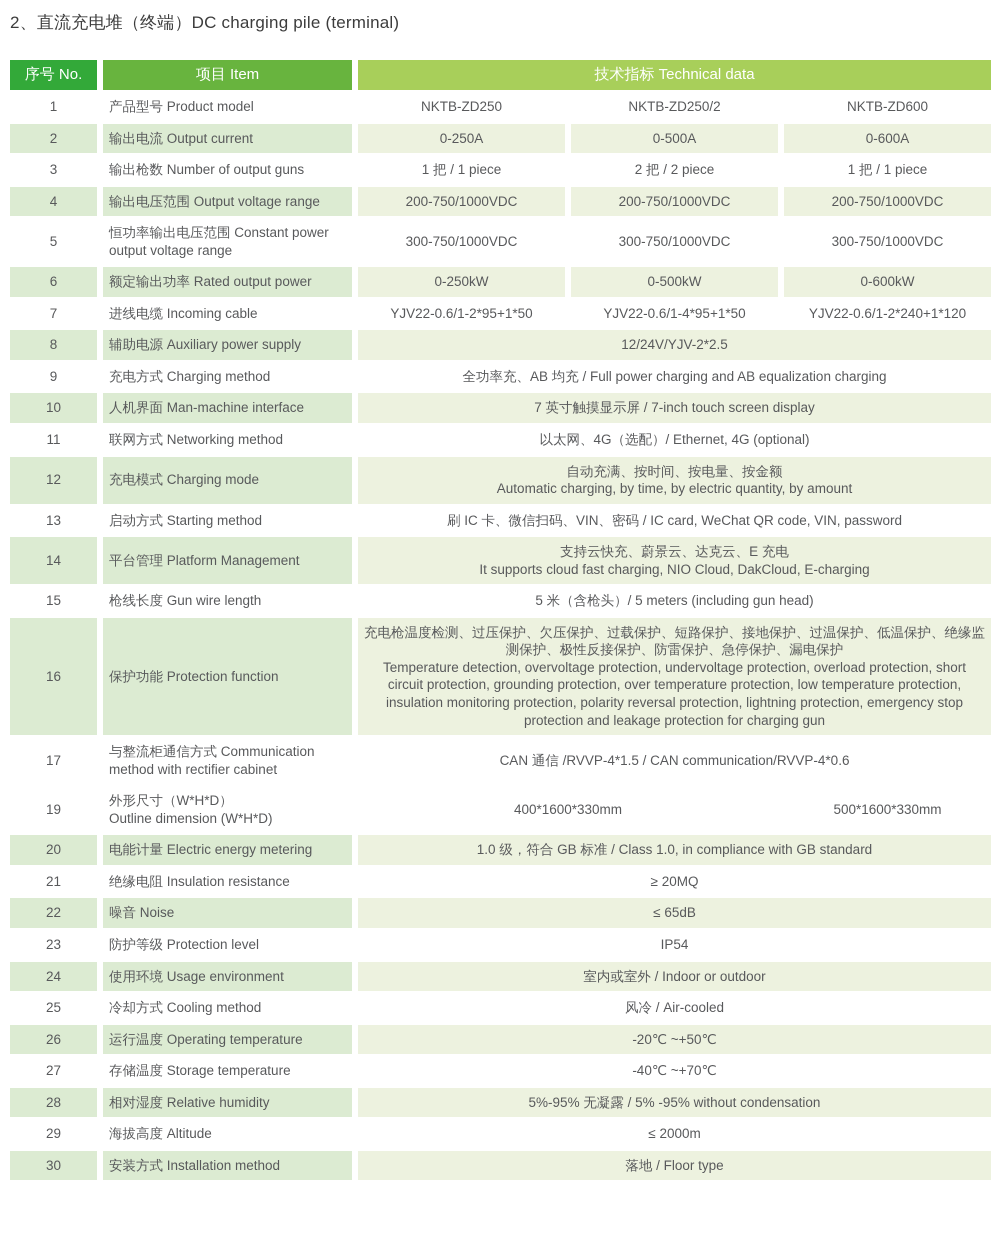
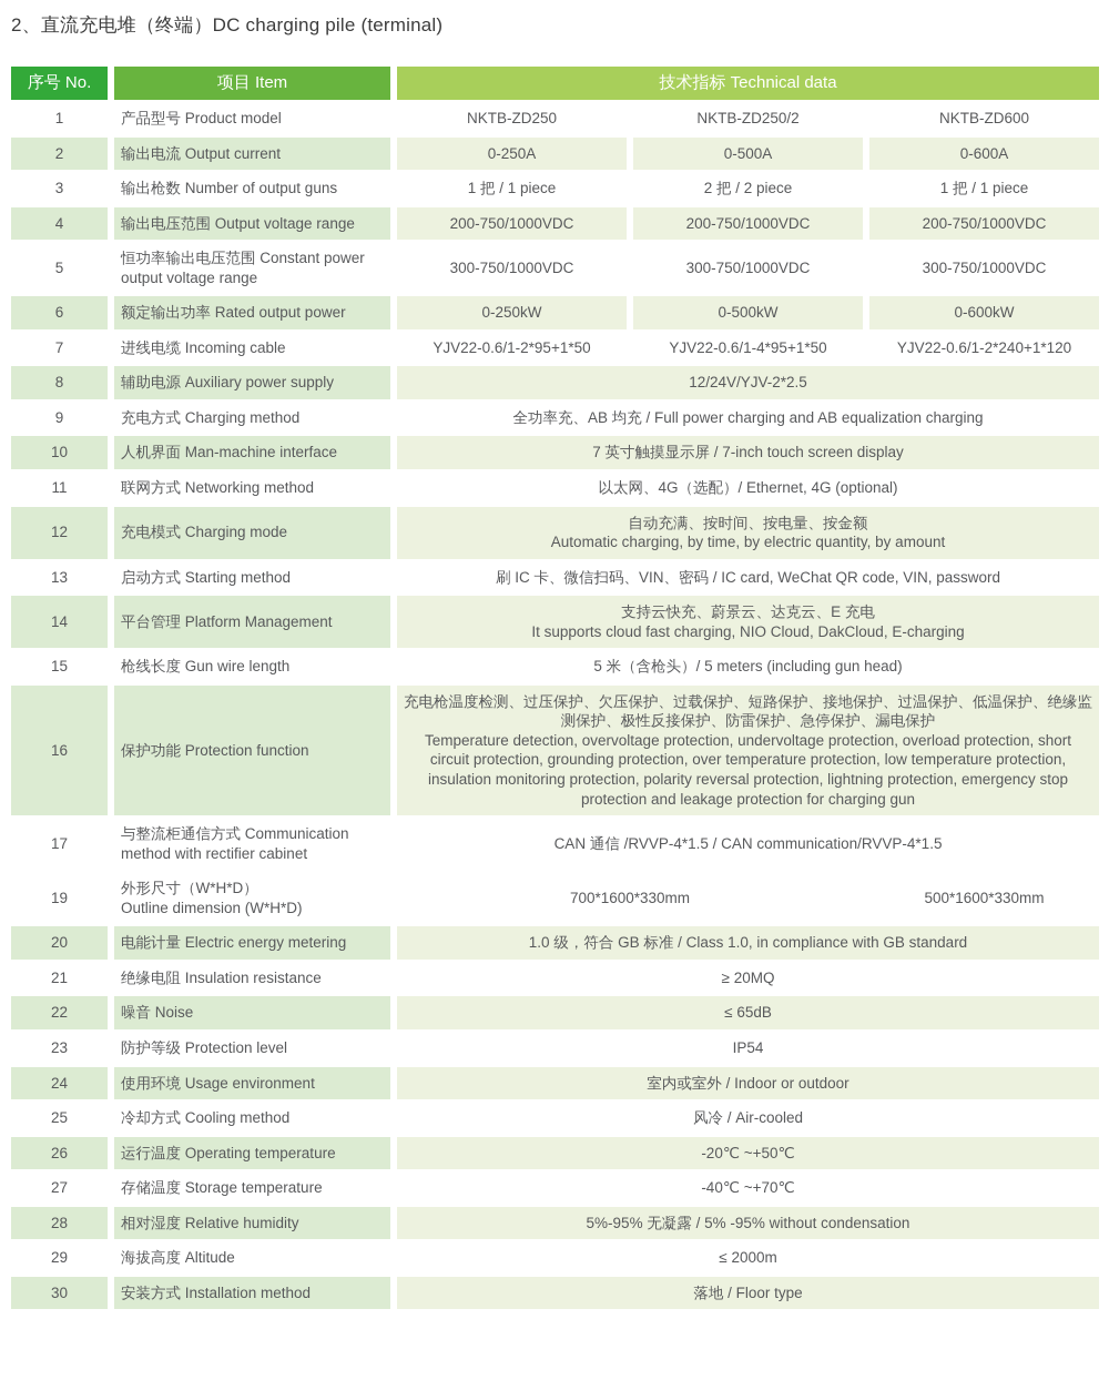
  2、直流充电堆（终端）DC charging pile (terminal)
  序号 No.	项目 Item	技术指标 Technical data
  1	产品型号 Product model	NKTB-ZD250	NKTB-ZD250/2	NKTB-ZD600
  2	输出电流 Output current	0-250A	0-500A	0-600A
  3	输出枪数 Number of output guns	1 把 / 1 piece	2 把 / 2 piece	1 把 / 1 piece
  4	输出电压范围 Output voltage range	200-750/1000VDC	200-750/1000VDC	200-750/1000VDC
  5	恒功率输出电压范围 Constant power output voltage range	300-750/1000VDC	300-750/1000VDC	300-750/1000VDC
  6	额定输出功率 Rated output power	0-250kW	0-500kW	0-600kW
  7	进线电缆 Incoming cable	YJV22-0.6/1-2*95+1*50	YJV22-0.6/1-4*95+1*50	YJV22-0.6/1-2*240+1*120
  8	辅助电源 Auxiliary power supply	12/24V/YJV-2*2.5
  9	充电方式 Charging method	全功率充、AB 均充 / Full power charging and AB equalization charging
  10	人机界面 Man-machine interface	7 英寸触摸显示屏 / 7-inch touch screen display
  11	联网方式 Networking method	以太网、4G（选配）/ Ethernet, 4G (optional)
  12	充电模式 Charging mode	自动充满、按时间、按电量、按金额 Automatic charging, by time, by electric quantity, by amount
  13	启动方式 Starting method	刷 IC 卡、微信扫码、VIN、密码 / IC card, WeChat QR code, VIN, password
  14	平台管理 Platform Management	支持云快充、蔚景云、达克云、E 充电 It supports cloud fast charging, NIO Cloud, DakCloud, E-charging
  15	枪线长度 Gun wire length	5 米（含枪头）/ 5 meters (including gun head)
  16	保护功能 Protection function	充电枪温度检测、过压保护、欠压保护、过载保护、短路保护、接地保护、过温保护、低温保护、绝缘监测保护、极性反接保护、防雷保护、急停保护、漏电保护 Temperature detection, overvoltage protection, undervoltage protection, overload protection, short circuit protection, grounding protection, over temperature protection, low temperature protection, insulation monitoring protection, polarity reversal protection, lightning protection, emergency stop protection and leakage protection for charging gun
- 17	与整流柜通信方式 Communication method with rectifier cabinet	CAN 通信 /RVVP-4*1.5 / CAN communication/RVVP-4*0.6
+ 17	与整流柜通信方式 Communication method with rectifier cabinet	CAN 通信 /RVVP-4*1.5 / CAN communication/RVVP-4*1.5
- 19	外形尺寸（W*H*D） Outline dimension (W*H*D)	400*1600*330mm	500*1600*330mm
+ 19	外形尺寸（W*H*D） Outline dimension (W*H*D)	700*1600*330mm	500*1600*330mm
  20	电能计量 Electric energy metering	1.0 级，符合 GB 标准 / Class 1.0, in compliance with GB standard
  21	绝缘电阻 Insulation resistance	≥ 20MQ
  22	噪音 Noise	≤ 65dB
  23	防护等级 Protection level	IP54
  24	使用环境 Usage environment	室内或室外 / Indoor or outdoor
  25	冷却方式 Cooling method	风冷 / Air-cooled
  26	运行温度 Operating temperature	-20℃ ~+50℃
  27	存储温度 Storage temperature	-40℃ ~+70℃
  28	相对湿度 Relative humidity	5%-95% 无凝露 / 5% -95% without condensation
  29	海拔高度 Altitude	≤ 2000m
  30	安装方式 Installation method	落地 / Floor type
